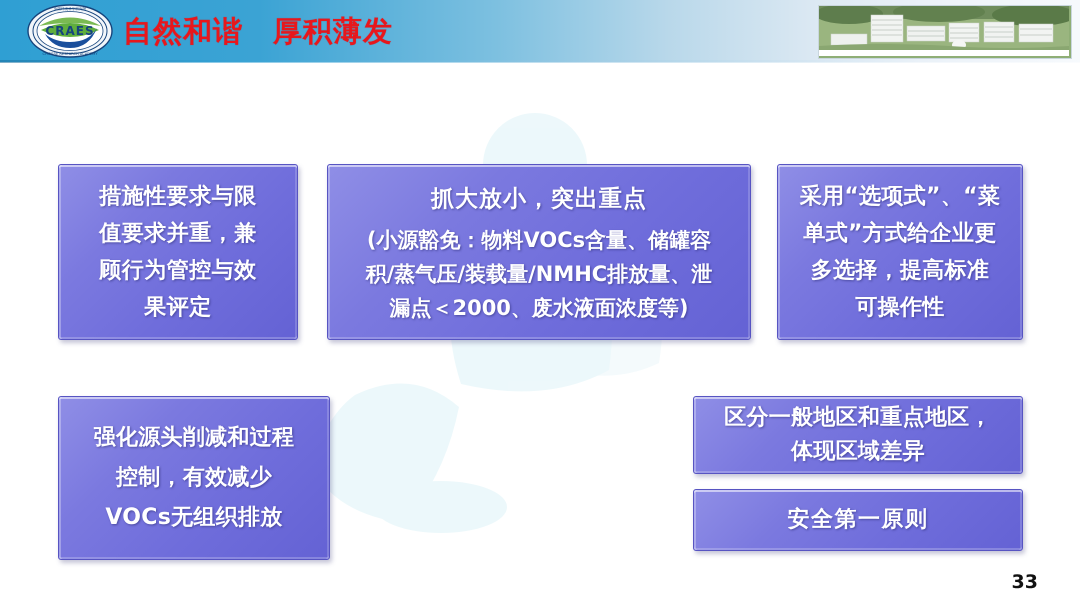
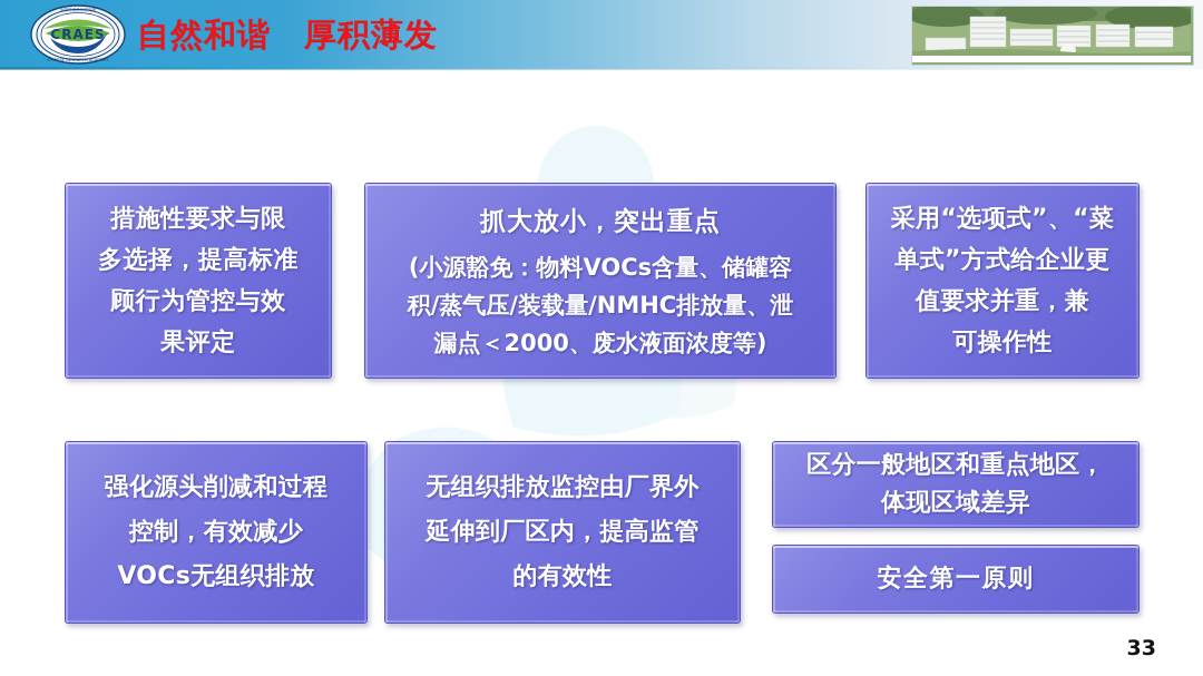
  CRAES
  自然和谐 厚积薄发
  措施性要求与限
- 值要求并重，兼
+ 多选择，提高标准
  顾行为管控与效
  果评定
  抓大放小，突出重点
  (小源豁免：物料VOCs含量、储罐容
  积/蒸气压/装载量/NMHC排放量、泄
  漏点＜2000、废水液面浓度等)
  采用“选项式”、“菜
  单式”方式给企业更
- 多选择，提高标准
+ 值要求并重，兼
  可操作性
  强化源头削减和过程
  控制，有效减少
  VOCs无组织排放
+ 无组织排放监控由厂界外
+ 延伸到厂区内，提高监管
+ 的有效性
  区分一般地区和重点地区，
  体现区域差异
  安全第一原则
  33
